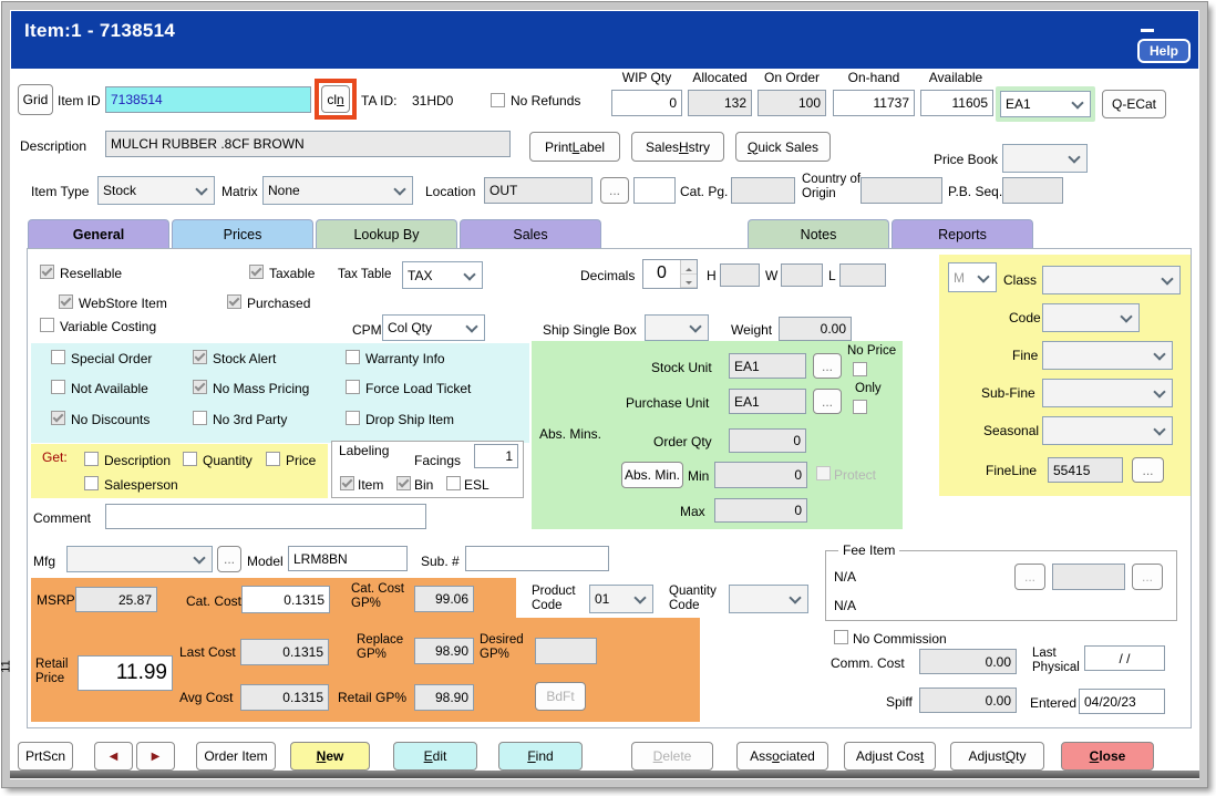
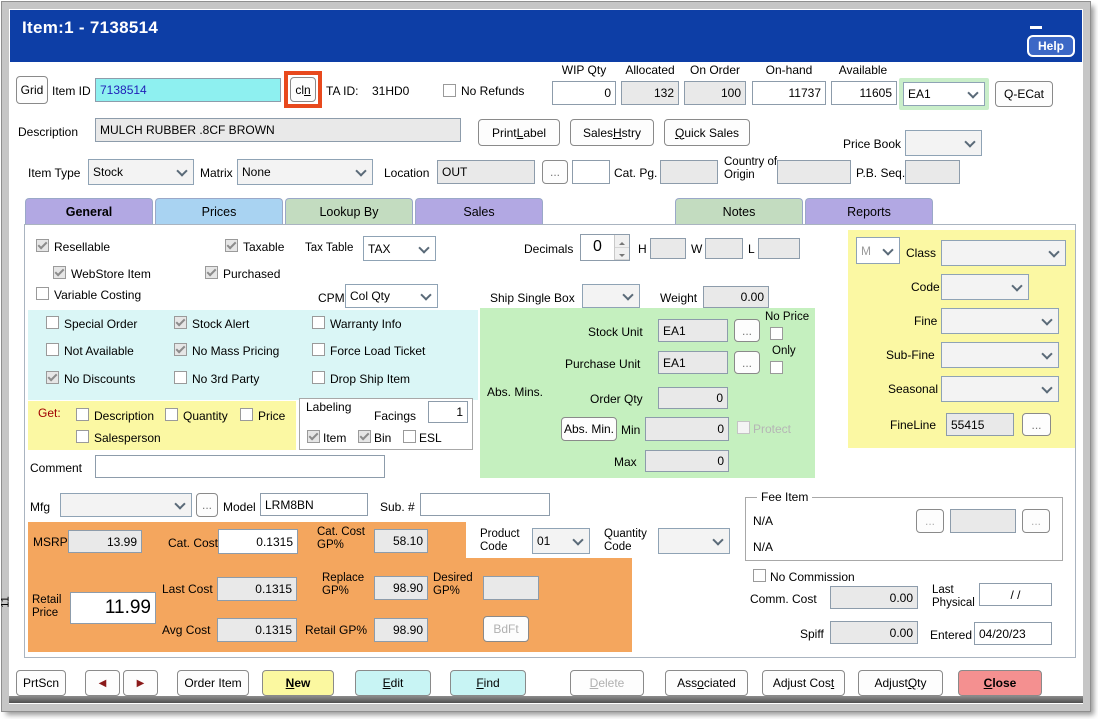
  Item:1 - 7138514
  Help
  Grid
  Item ID
  7138514
  cl
  n
  TA ID:
  31HD0
  No Refunds
  WIP Qty
  Allocated
  On Order
  On-hand
  Available
  0
  132
  100
  11737
  11605
  EA1
  Q-ECat
  Description
  MULCH RUBBER .8CF BROWN
  Print
  L
  abel
  Sales
  H
  stry
  Q
  uick Sales
  Price Book
  Item Type
  Stock
  Matrix
  None
  Location
  OUT
  ...
  Cat. Pg.
  Country of Origin
  P.B. Seq.
  General
  Prices
  Lookup By
  Sales
  Notes
  Reports
  Resellable
  Taxable
  Tax Table
  TAX
  Decimals
  0
  H
  W
  L
  M
  Class
  Code
  Fine
  Sub-Fine
  Seasonal
  FineLine
  55415
  ...
  WebStore Item
  Purchased
  Variable Costing
  CPM
  Col Qty
  Ship Single Box
  Weight
  0.00
  Special Order
  Stock Alert
  Warranty Info
  Not Available
  No Mass Pricing
  Force Load Ticket
  No Discounts
  No 3rd Party
  Drop Ship Item
  Stock Unit
  EA1
  ...
  No Price
  Purchase Unit
  EA1
  ...
  Only
  Abs. Mins.
  Order Qty
  0
  Abs. Min.
  Min
  0
  Protect
  Max
  0
  Get:
  Description
  Quantity
  Price
  Salesperson
  Labeling
  Facings
  1
  Item
  Bin
  ESL
  Comment
  Mfg
  ...
  Model
  LRM8BN
  Sub. #
  Fee Item
  N/A
  N/A
  ...
  ...
  MSRP
- 25.87
+ 13.99
  Cat. Cost
  0.1315
  Cat. Cost GP%
- 99.06
+ 58.10
  Product Code
  01
  Quantity Code
  Last Cost
  0.1315
  Replace GP%
  98.90
  Desired GP%
  Retail Price
  11.99
  Avg Cost
  0.1315
  Retail GP%
  98.90
  BdFt
  No Commission
  Comm. Cost
  0.00
  Last Physical
  / /
  Spiff
  0.00
  Entered
  04/20/23
  PrtScn
  ◀
  ▶
  Order Item
  N
  ew
  E
  dit
  F
  ind
  D
  elete
  Ass
  o
  ciated
  Adjust Cos
  t
  Adjust
  Q
  ty
  C
  lose
